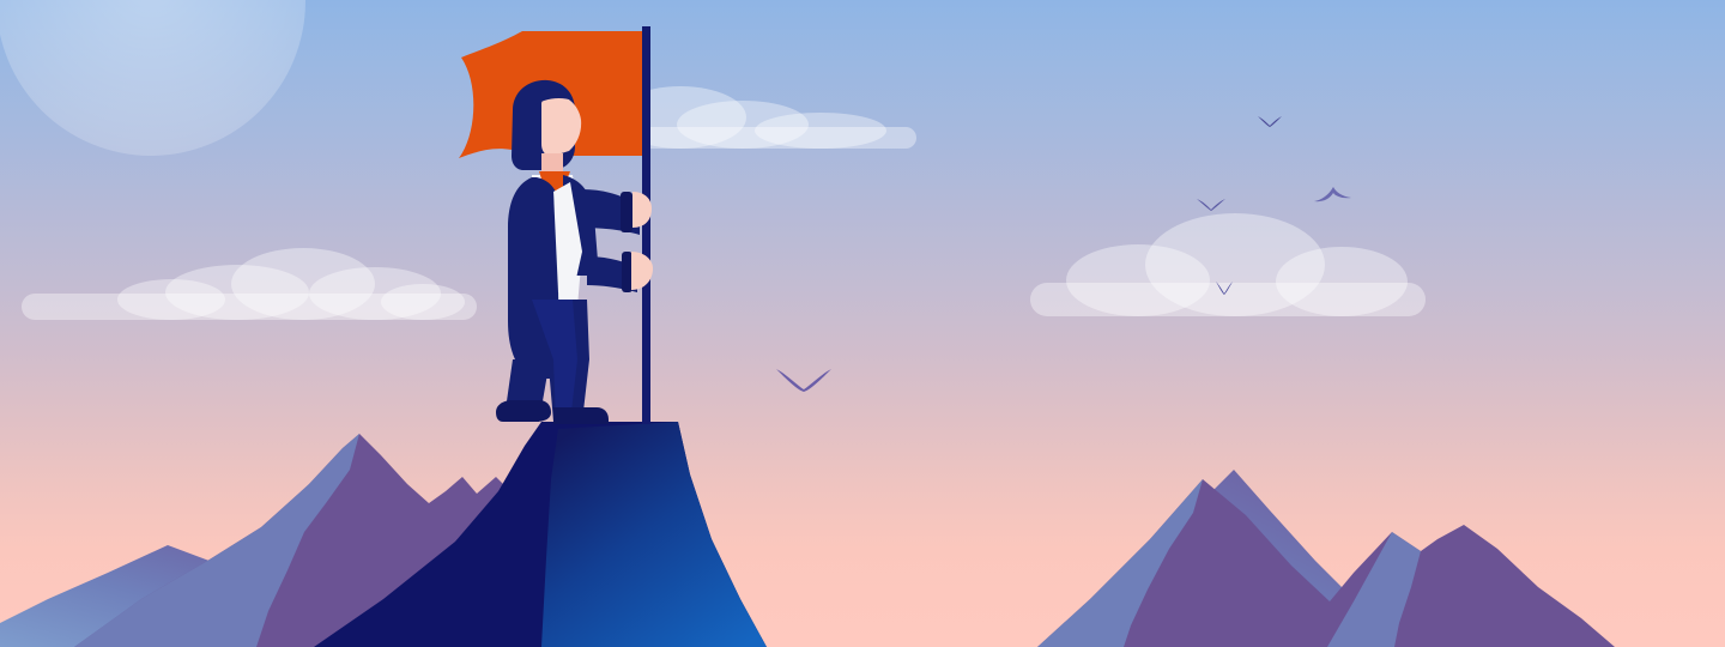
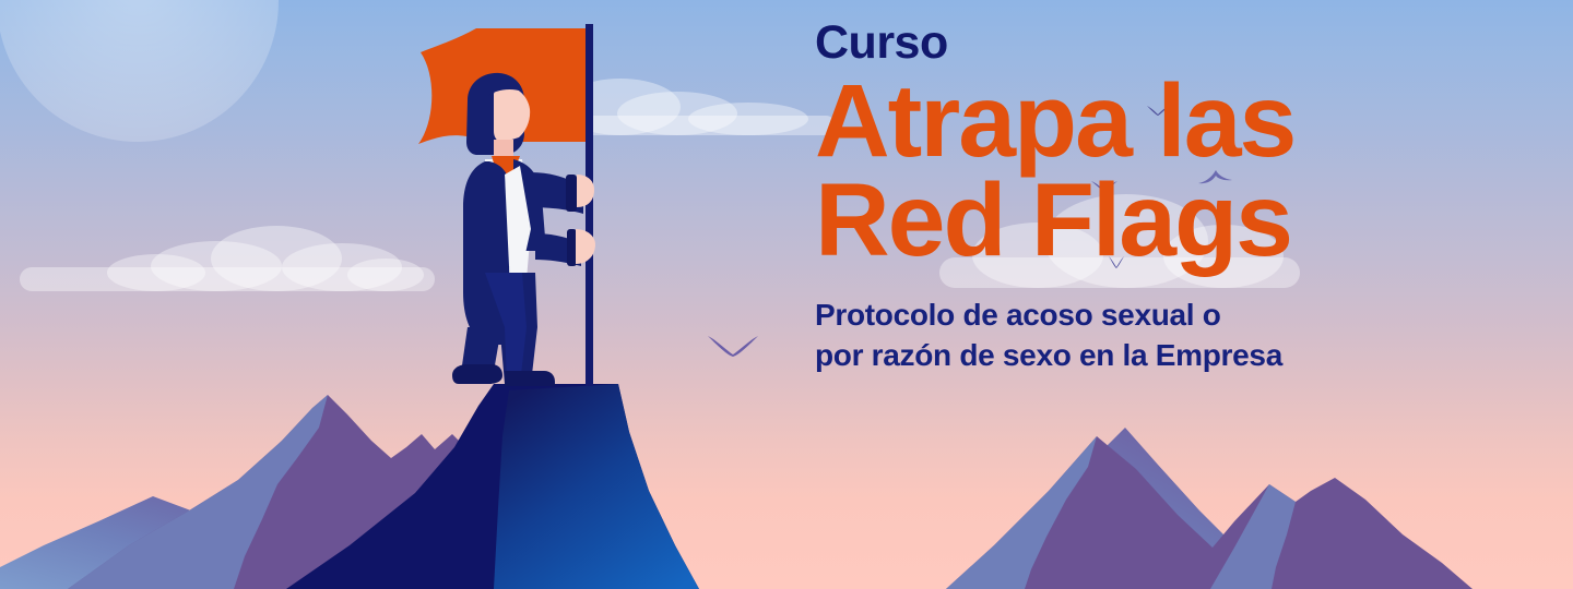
+ Curso
+ Atrapa las
+ Red Flags
+ Protocolo de acoso sexual o
+ por razón de sexo en la Empresa
